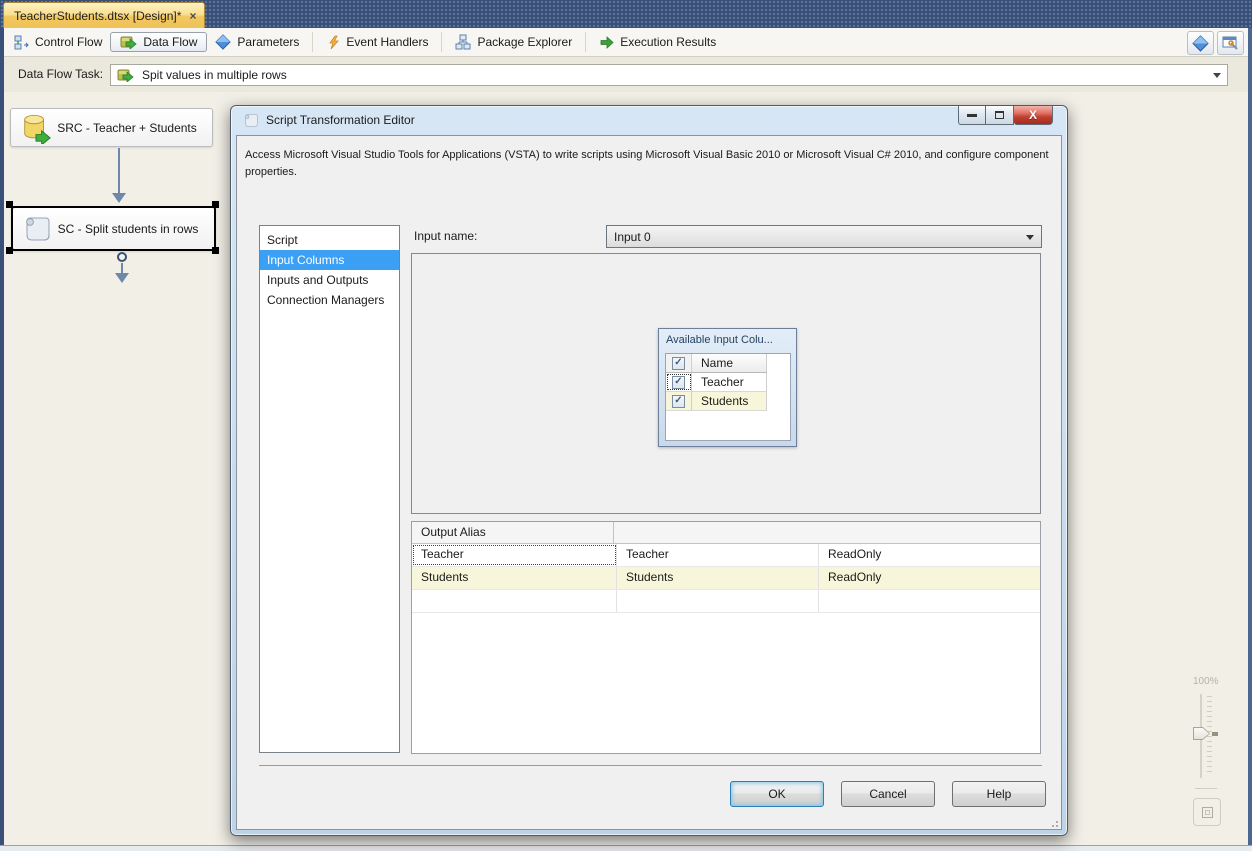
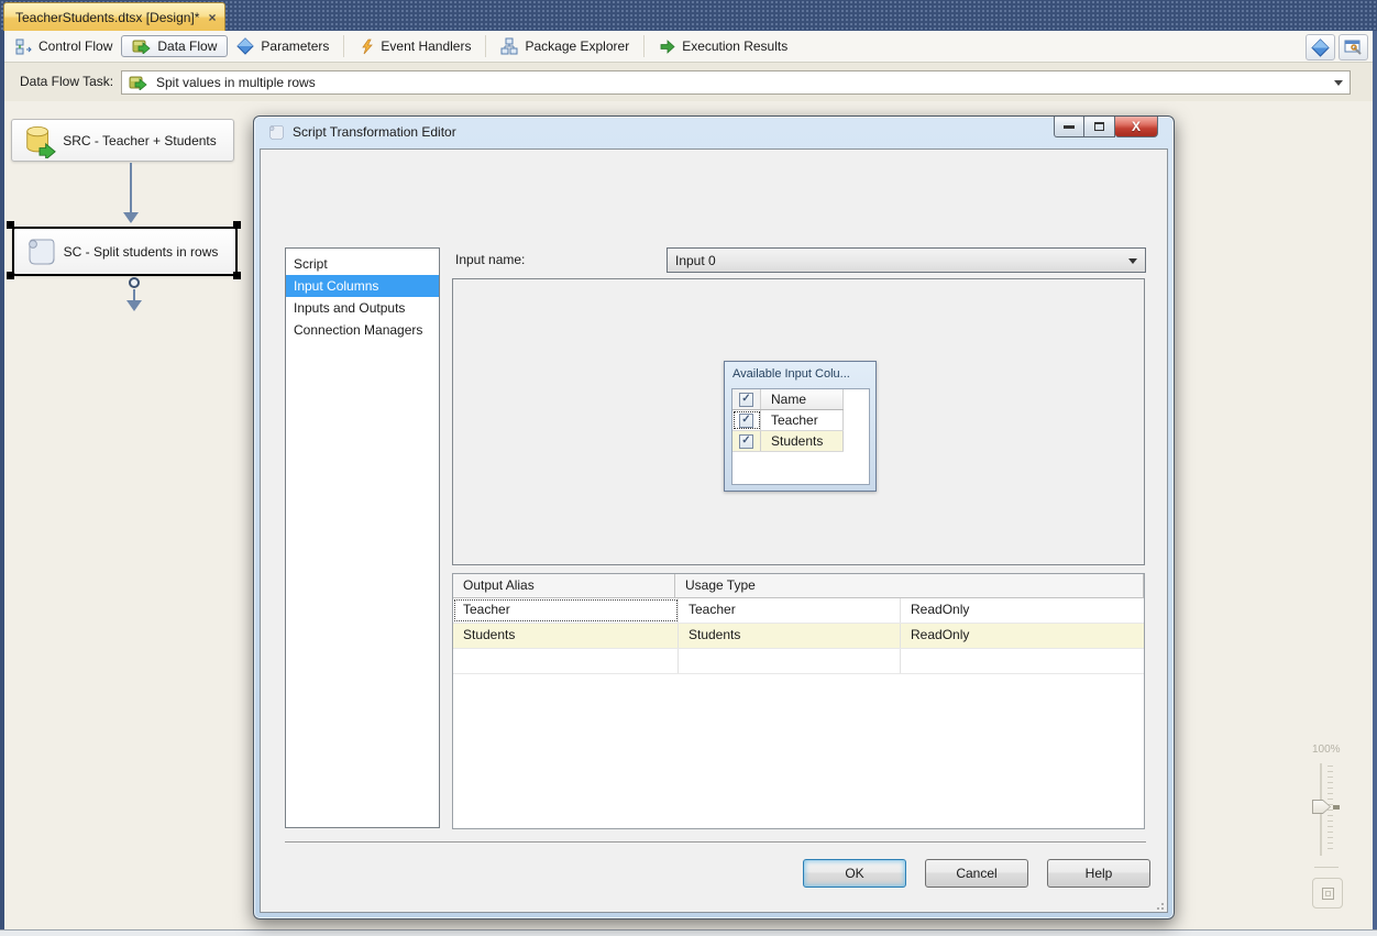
  TeacherStudents.dtsx [Design]*
  ×
  Control Flow
  Data Flow
  Parameters
  Event Handlers
  Package Explorer
  Execution Results
  Data Flow Task:
  Spit values in multiple rows
  SRC - Teacher + Students
  SC - Split students in rows
  100%
  Script Transformation Editor
  X
- Access Microsoft Visual Studio Tools for Applications (VSTA) to write scripts using Microsoft Visual Basic 2010 or Microsoft Visual C# 2010, and configure component properties.
  Script
  Input Columns
  Inputs and Outputs
  Connection Managers
  Input name:
  Input 0
  Available Input Colu...
  ✓
  Name
  ✓
  Teacher
  ✓
  Students
  Output Alias
+ Usage Type
  Teacher
  Teacher
  ReadOnly
  Students
  Students
  ReadOnly
  OK
  Cancel
  Help
